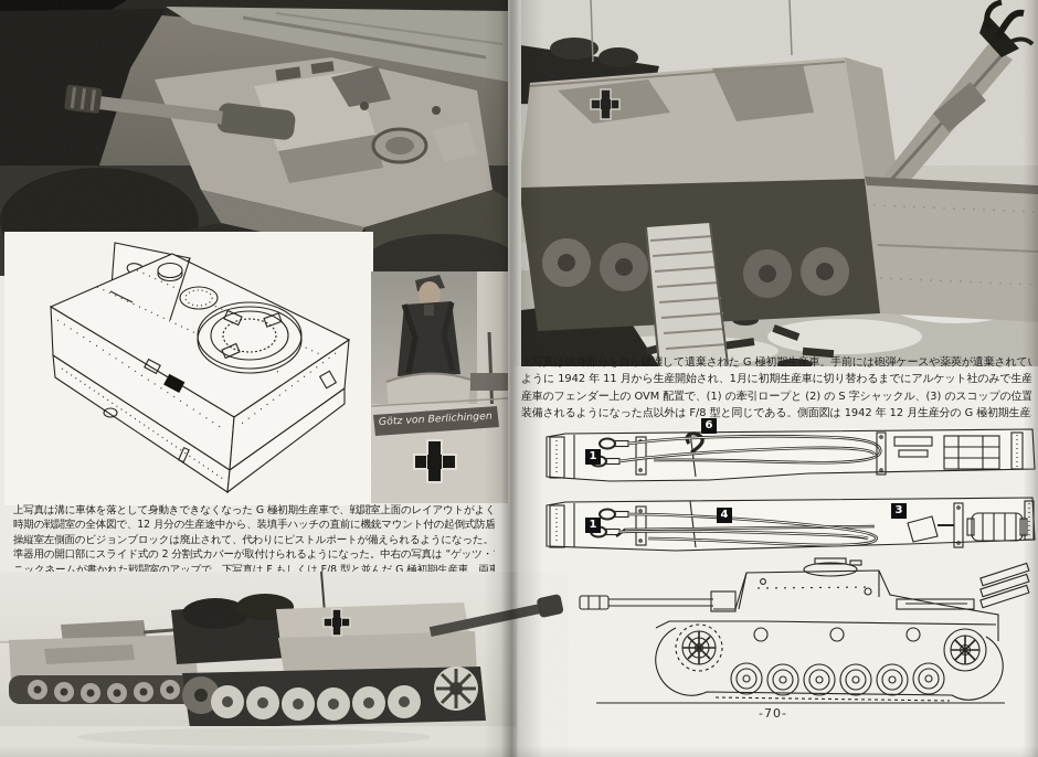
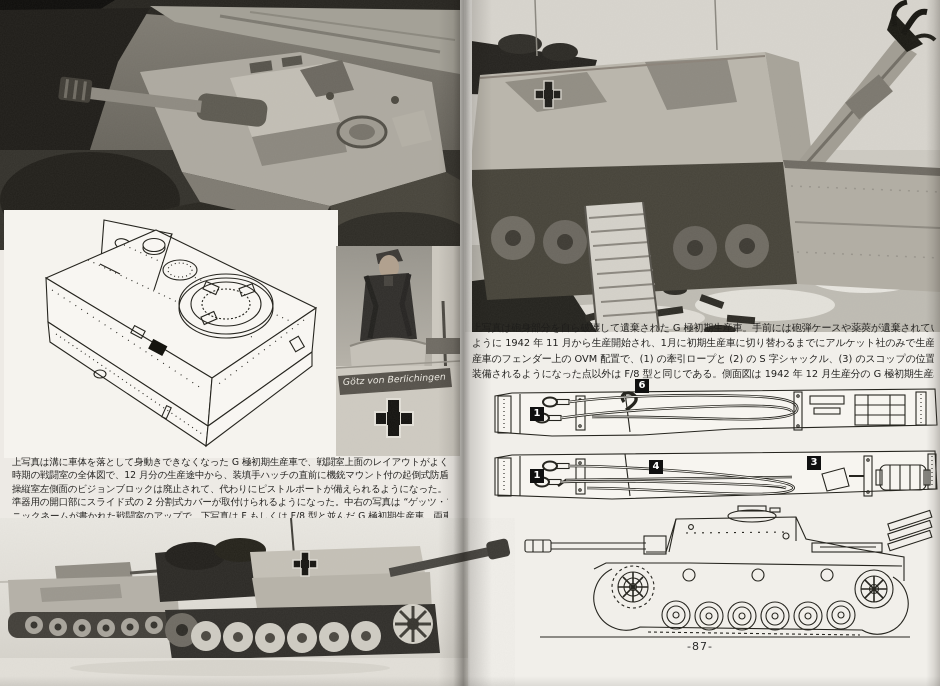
  上写真は溝に車体を落として身動きできなくなった G 極初期生産車で、戦闘室上面のレイアウトがよ
  時期の戦闘室の全体図で、12 月分の生産途中から、装填手ハッチの直前に機銃マウント付の起倒式防
  操縦室左側面のビジョンブロックは廃止されて、代わりにピストルポートが備えられるようになった
  準器用の開口部にスライド式の 2 分割式カバーが取付けられるようになった。中右の写真は “ゲッツ
  ニックネームが書かれた戦闘室のアップで、下写真は F もしくは F/8 型と並んだ G 極初期生産車。
  真は砲身部分を自ら破壊して遺棄された G 極初期生産車。手前には砲弾ケースや薬莢が遺棄され
  に 1942 年 11 月から生産開始され、1月に初期生産車に切り替わるまでにアルケット社のみで生
  のフェンダー上の OVM 配置で、(1) の牽引ロープと (2) の S 字シャックル、(3) のスコップの位
  されるようになった点以外は F/8 型と同じである。側面図は 1942 年 12 月生産分の G 極初期生
  6
  1
  1
  4
  3
- -70-
+ -87-
